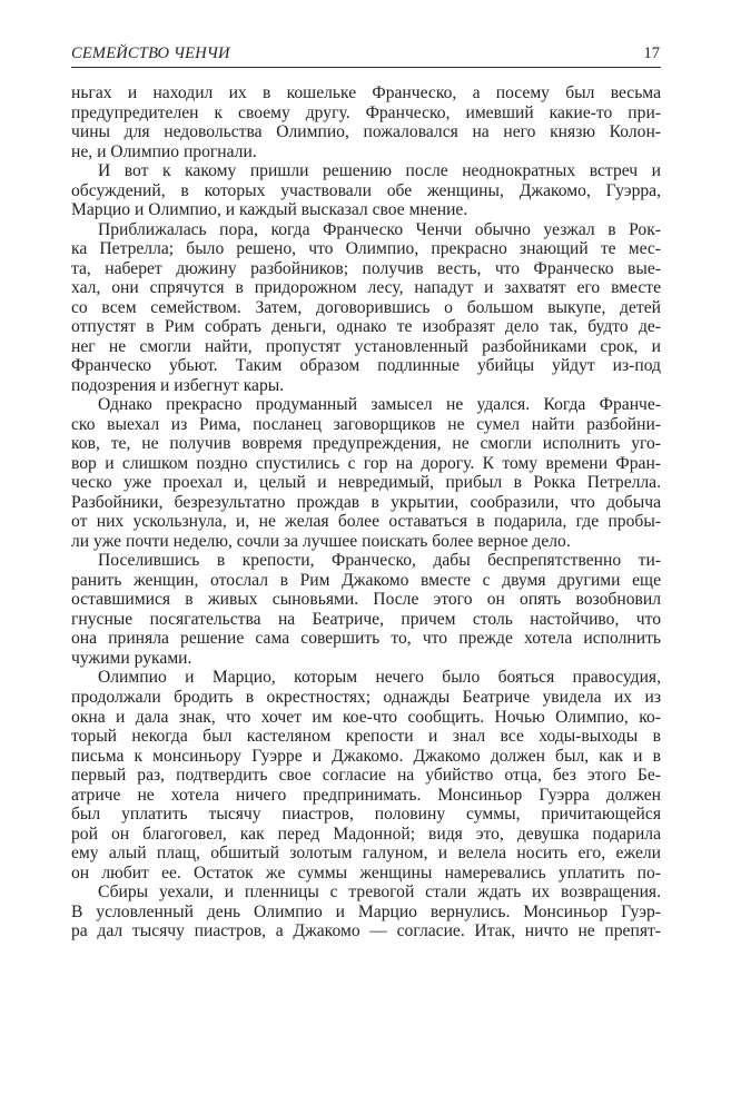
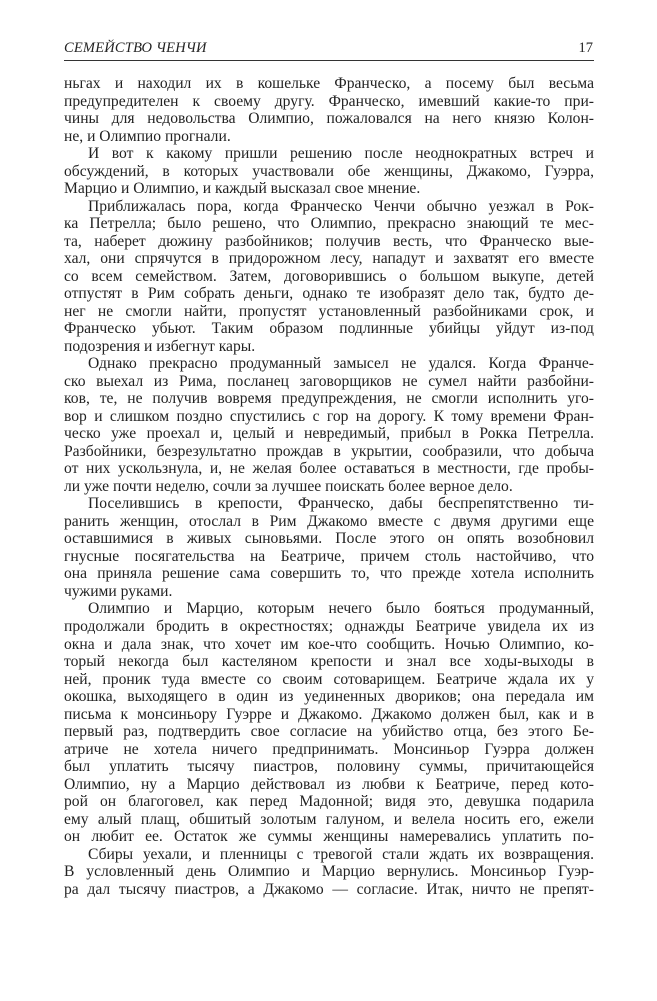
  СЕМЕЙСТВО ЧЕНЧИ
  17
  ньгах и находил их в кошельке Франческо, а посему был весьма
  предупредителен к своему другу. Франческо, имевший какие-то при-
  чины для недовольства Олимпио, пожаловался на него князю Колон-
  не, и Олимпио прогнали.
  И вот к какому пришли решению после неоднократных встреч и
  обсуждений, в которых участвовали обе женщины, Джакомо, Гуэрра,
  Марцио и Олимпио, и каждый высказал свое мнение.
  Приближалась пора, когда Франческо Ченчи обычно уезжал в Рок-
  ка Петрелла; было решено, что Олимпио, прекрасно знающий те мес-
  та, наберет дюжину разбойников; получив весть, что Франческо вые-
  хал, они спрячутся в придорожном лесу, нападут и захватят его вместе
  со всем семейством. Затем, договорившись о большом выкупе, детей
  отпустят в Рим собрать деньги, однако те изобразят дело так, будто де-
  нег не смогли найти, пропустят установленный разбойниками срок, и
  Франческо убьют. Таким образом подлинные убийцы уйдут из-под
  подозрения и избегнут кары.
  Однако прекрасно продуманный замысел не удался. Когда Франче-
  ско выехал из Рима, посланец заговорщиков не сумел найти разбойни-
  ков, те, не получив вовремя предупреждения, не смогли исполнить уго-
  вор и слишком поздно спустились с гор на дорогу. К тому времени Фран-
  ческо уже проехал и, целый и невредимый, прибыл в Рокка Петрелла.
  Разбойники, безрезультатно прождав в укрытии, сообразили, что добыча
- от них ускользнула, и, не желая более оставаться в подарила, где пробы-
+ от них ускользнула, и, не желая более оставаться в местности, где пробы-
  ли уже почти неделю, сочли за лучшее поискать более верное дело.
  Поселившись в крепости, Франческо, дабы беспрепятственно ти-
  ранить женщин, отослал в Рим Джакомо вместе с двумя другими еще
  оставшимися в живых сыновьями. После этого он опять возобновил
  гнусные посягательства на Беатриче, причем столь настойчиво, что
  она приняла решение сама совершить то, что прежде хотела исполнить
  чужими руками.
- Олимпио и Марцио, которым нечего было бояться правосудия,
+ Олимпио и Марцио, которым нечего было бояться продуманный,
  продолжали бродить в окрестностях; однажды Беатриче увидела их из
  окна и дала знак, что хочет им кое-что сообщить. Ночью Олимпио, ко-
  торый некогда был кастеляном крепости и знал все ходы-выходы в
+ ней, проник туда вместе со своим сотоварищем. Беатриче ждала их у
+ окошка, выходящего в один из уединенных двориков; она передала им
  письма к монсиньору Гуэрре и Джакомо. Джакомо должен был, как и в
  первый раз, подтвердить свое согласие на убийство отца, без этого Бе-
  атриче не хотела ничего предпринимать. Монсиньор Гуэрра должен
  был уплатить тысячу пиастров, половину суммы, причитающейся
+ Олимпио, ну а Марцио действовал из любви к Беатриче, перед кото-
  рой он благоговел, как перед Мадонной; видя это, девушка подарила
  ему алый плащ, обшитый золотым галуном, и велела носить его, ежели
  он любит ее. Остаток же суммы женщины намеревались уплатить по-
  Сбиры уехали, и пленницы с тревогой стали ждать их возвращения.
  В условленный день Олимпио и Марцио вернулись. Монсиньор Гуэр-
  ра дал тысячу пиастров, а Джакомо — согласие. Итак, ничто не препят-
